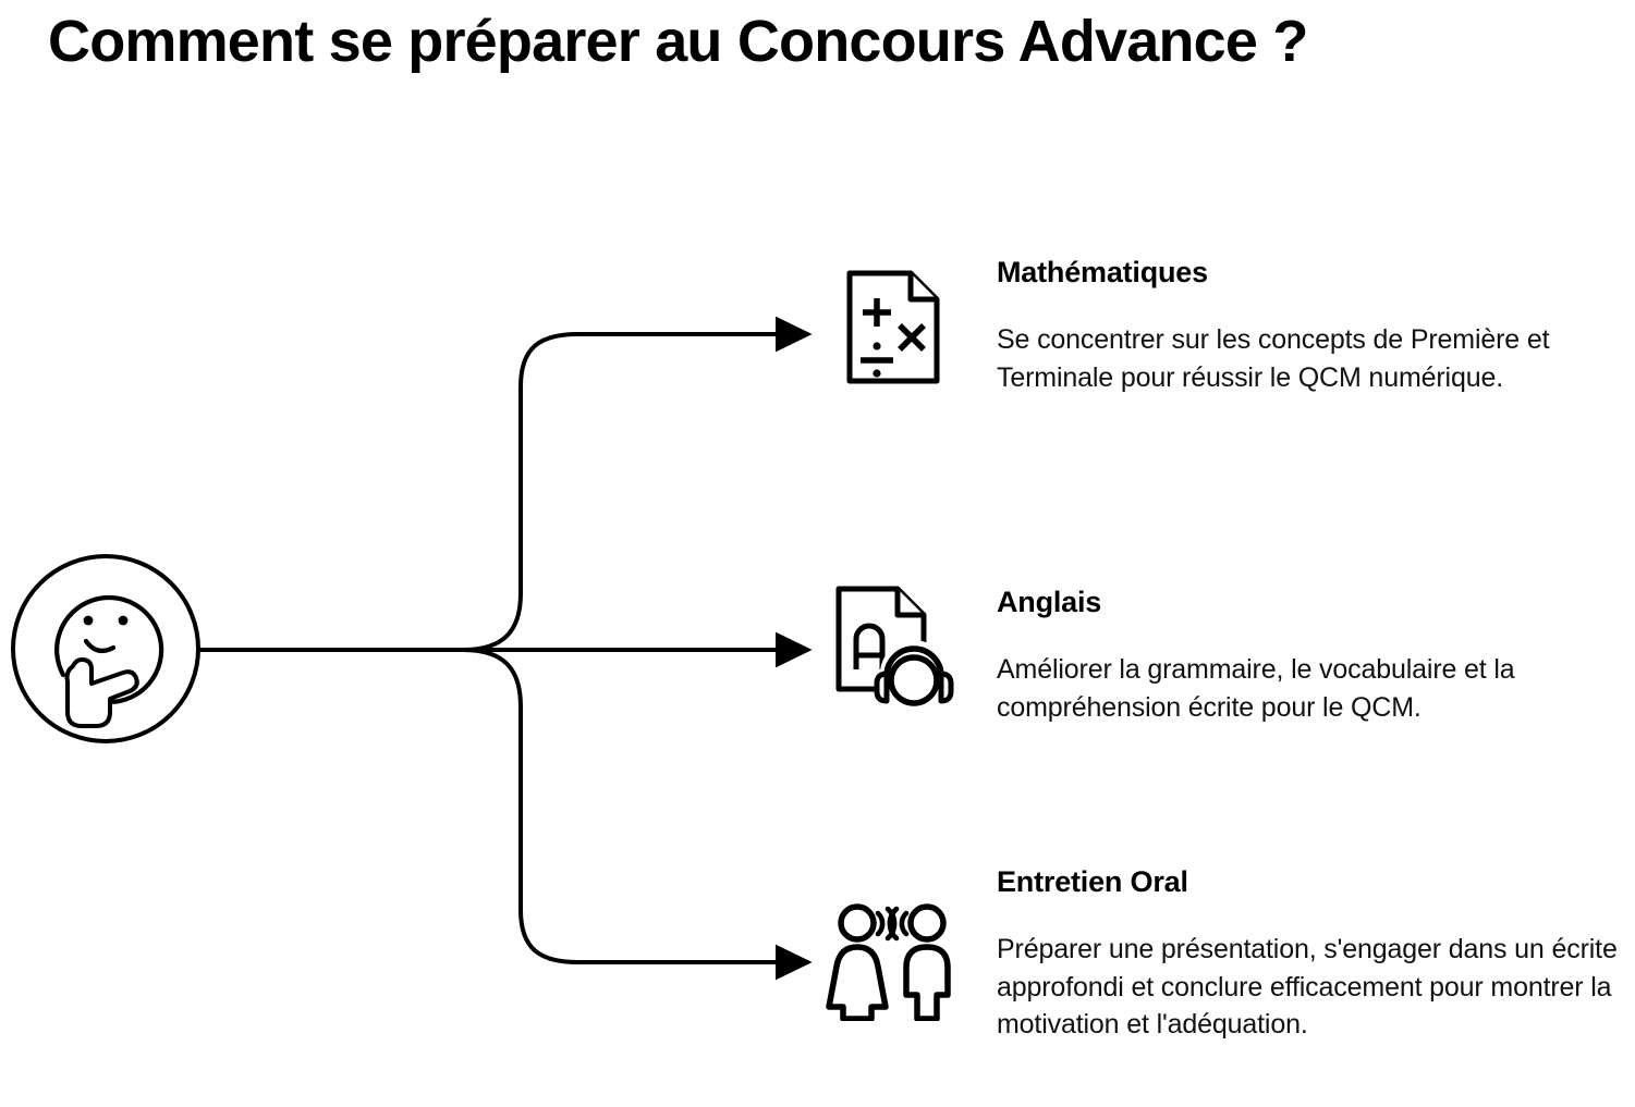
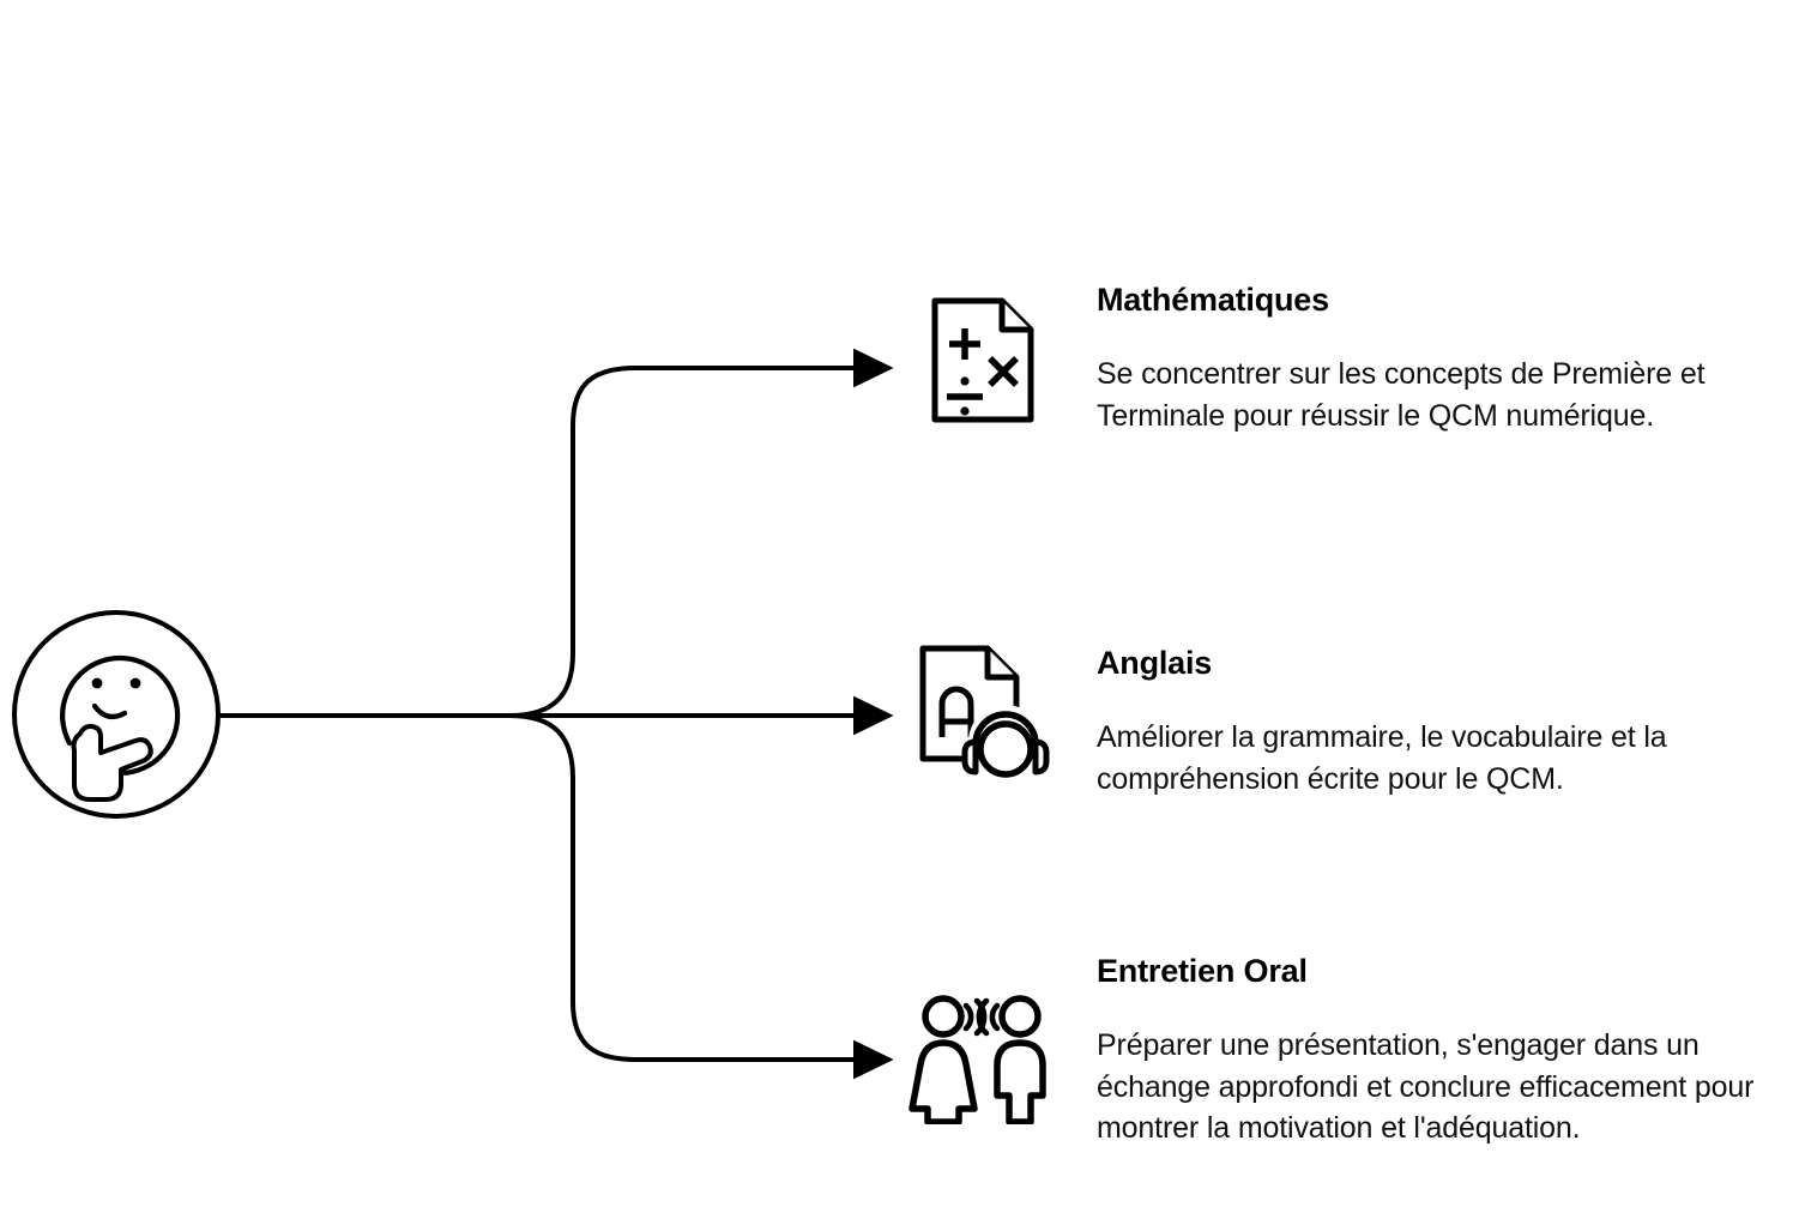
- Comment se préparer au Concours Advance ?
  Mathématiques
  Se concentrer sur les concepts de Première et Terminale pour réussir le QCM numérique.
  Anglais
  Améliorer la grammaire, le vocabulaire et la compréhension écrite pour le QCM.
  Entretien Oral
- Préparer une présentation, s'engager dans un écrite approfondi et conclure efficacement pour montrer la motivation et l'adéquation.
+ Préparer une présentation, s'engager dans un échange approfondi et conclure efficacement pour montrer la motivation et l'adéquation.
